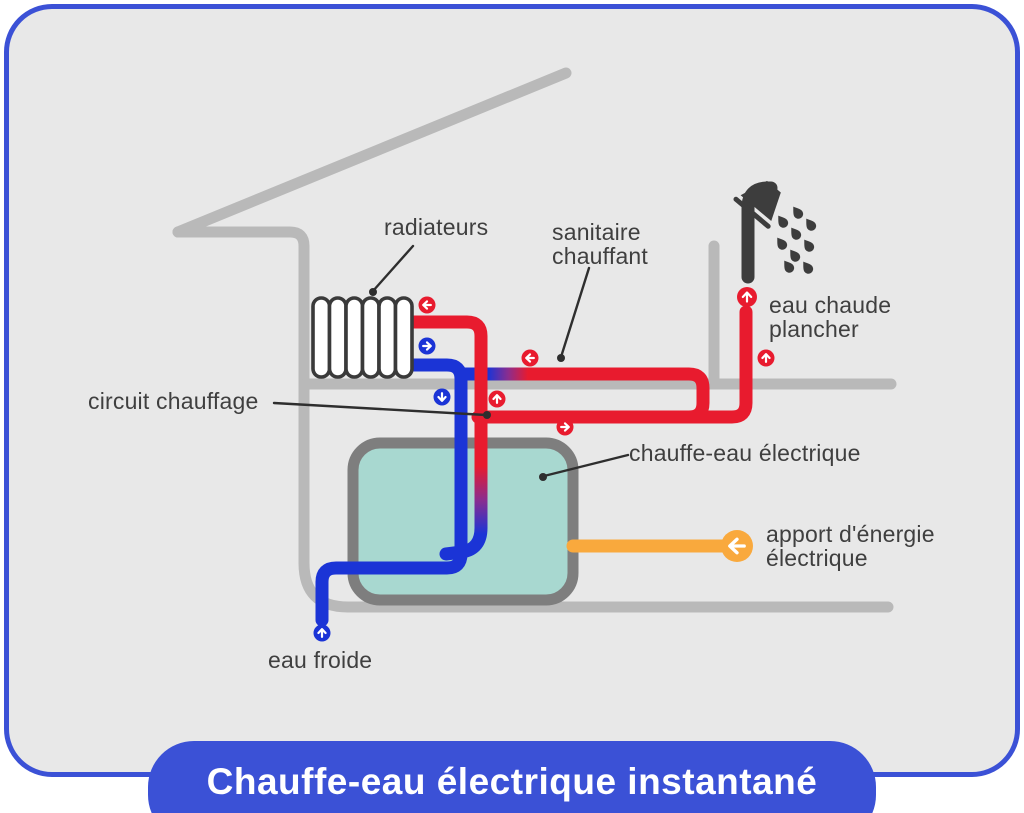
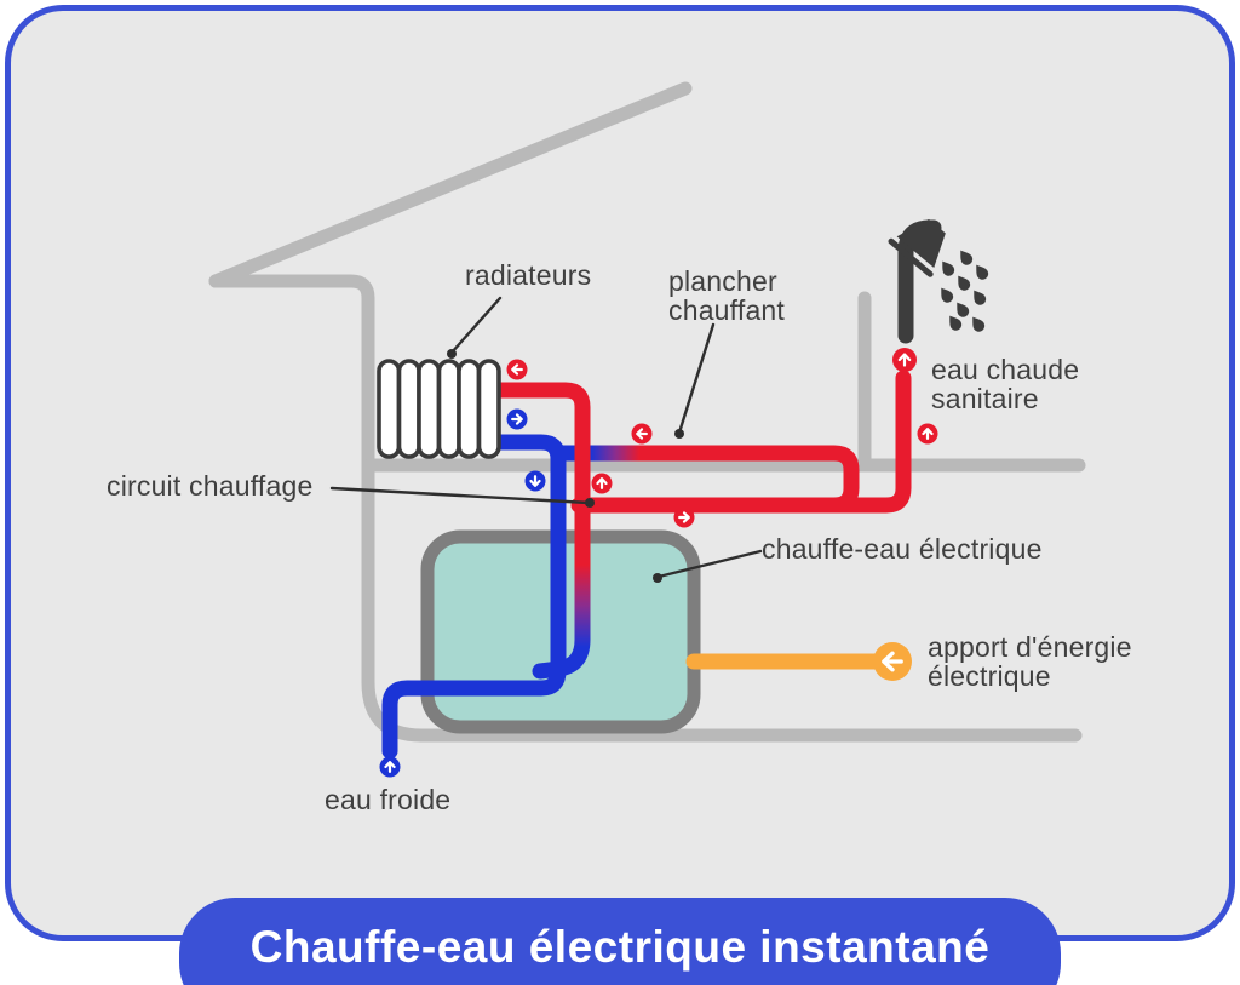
  radiateurs
- sanitaire
+ plancher
  chauffant
  eau chaude
- plancher
+ sanitaire
  circuit chauffage
  chauffe-eau électrique
  apport d'énergie
  électrique
  eau froide
  Chauffe-eau électrique instantané
